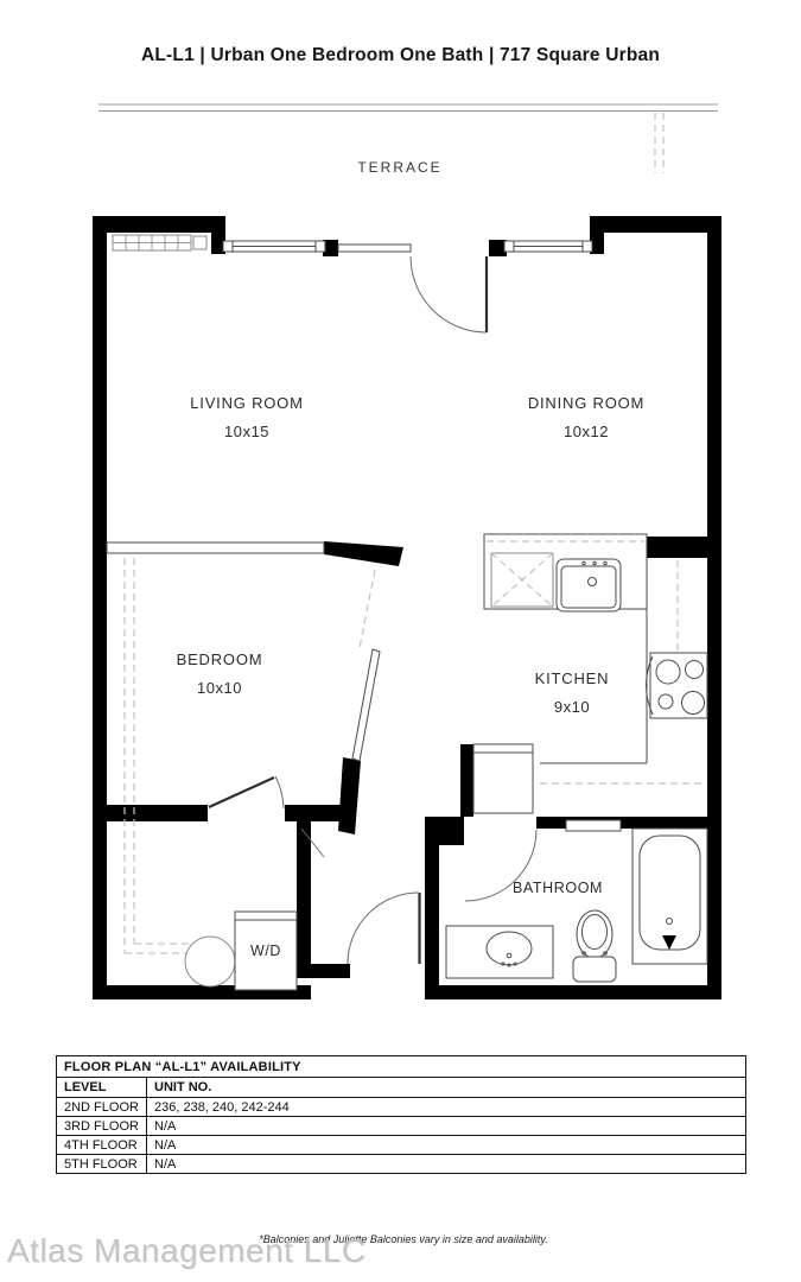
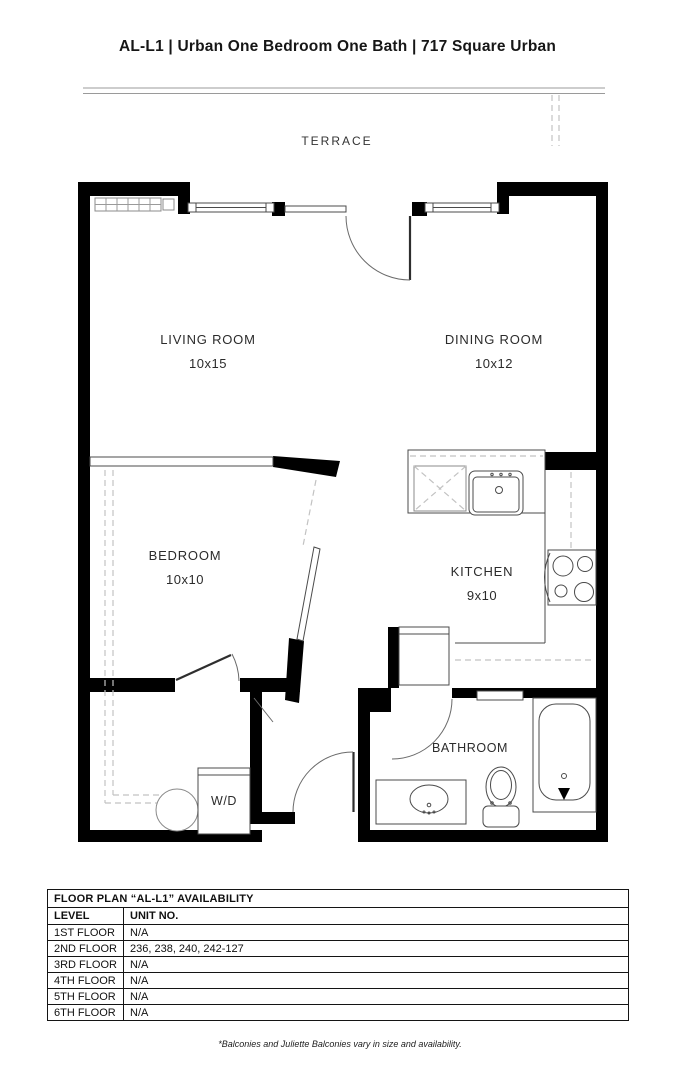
  AL-L1 | Urban One Bedroom One Bath | 717 Square Urban
  TERRACE
  W/D
  LIVING ROOM
  10x15
  DINING ROOM
  10x12
  BEDROOM
  10x10
  KITCHEN
  9x10
  BATHROOM
  FLOOR PLAN “AL-L1” AVAILABILITY
  LEVEL	UNIT NO.
+ 1ST FLOOR	N/A
- 2ND FLOOR	236, 238, 240, 242-244
+ 2ND FLOOR	236, 238, 240, 242-127
  3RD FLOOR	N/A
  4TH FLOOR	N/A
  5TH FLOOR	N/A
+ 6TH FLOOR	N/A
  *Balconies and Juliette Balconies vary in size and availability.
- Atlas Management LLC
